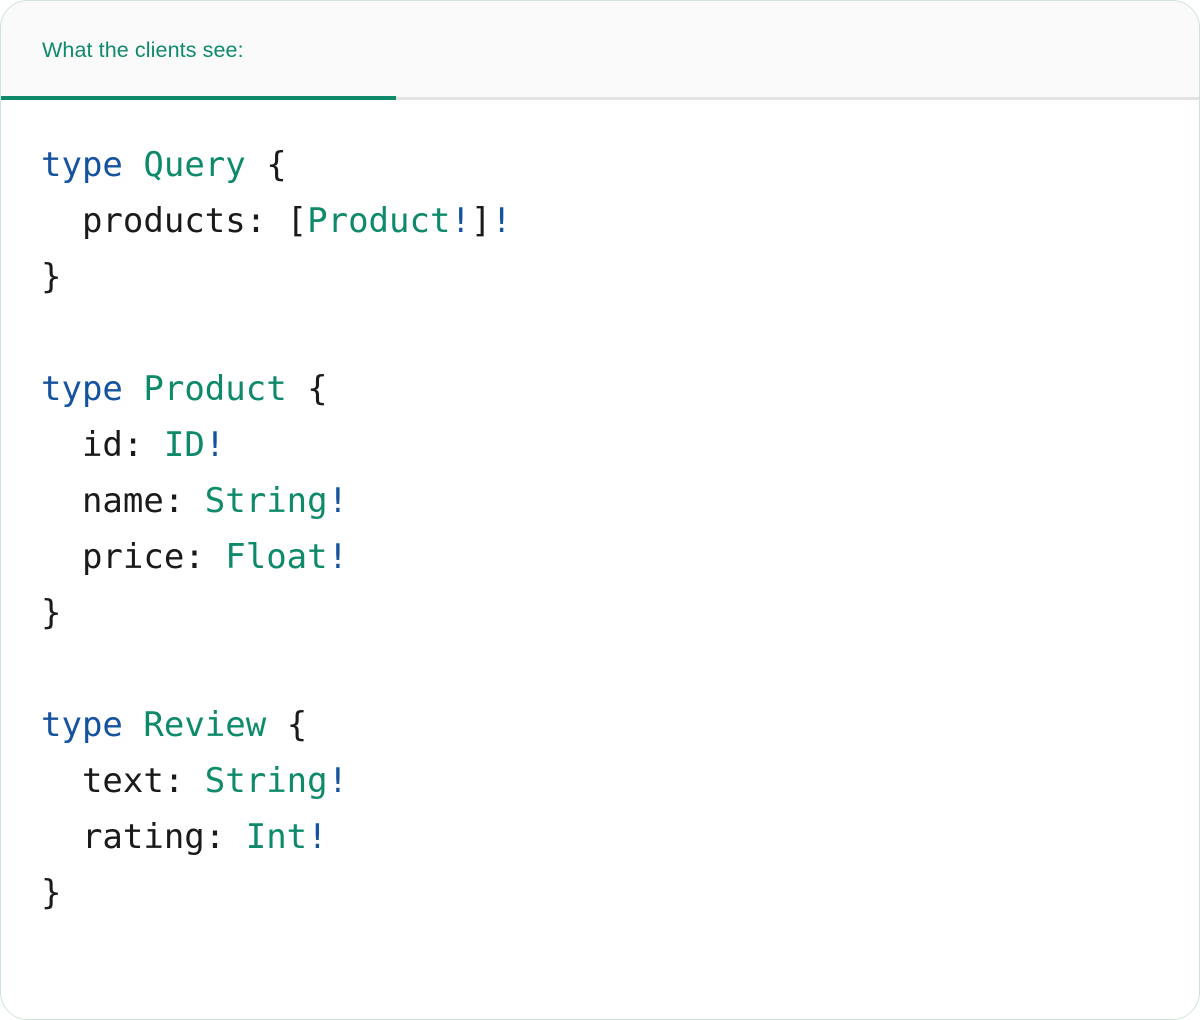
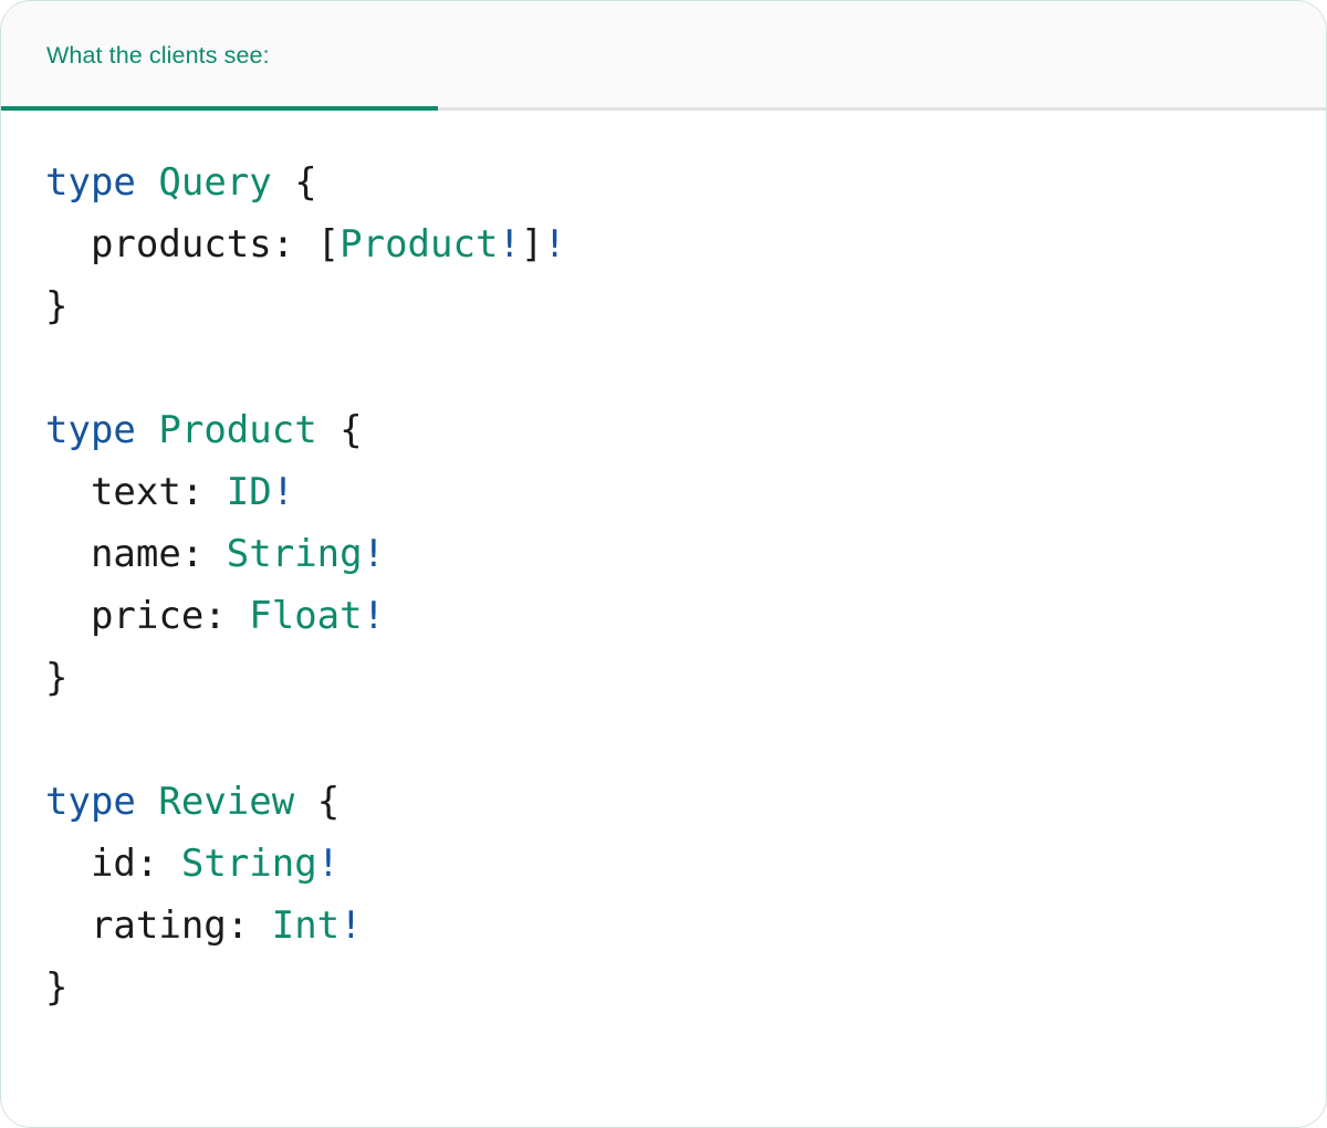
  What the clients see:
  type Query {
  products: [Product!]!
  }
  type Product {
- id: ID!
+ text: ID!
  name: String!
  price: Float!
  }
  type Review {
- text: String!
+ id: String!
  rating: Int!
  }
